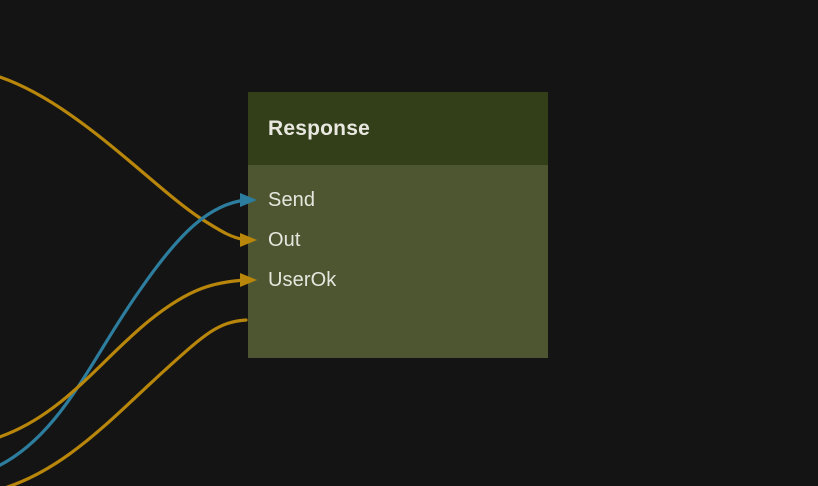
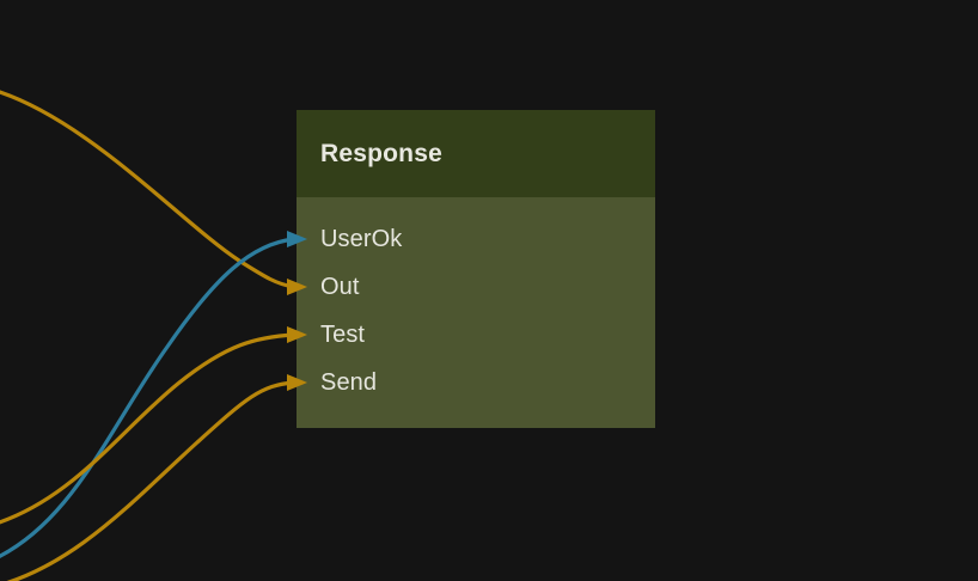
  Response
- Send
+ UserOk
  Out
+ Test
- UserOk
+ Send
